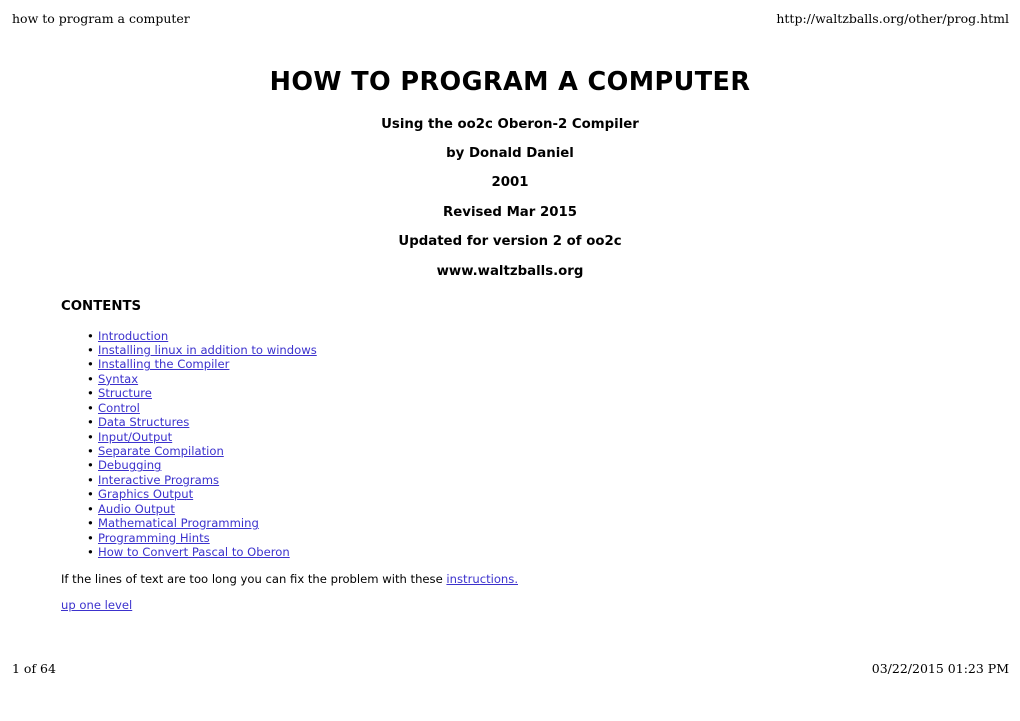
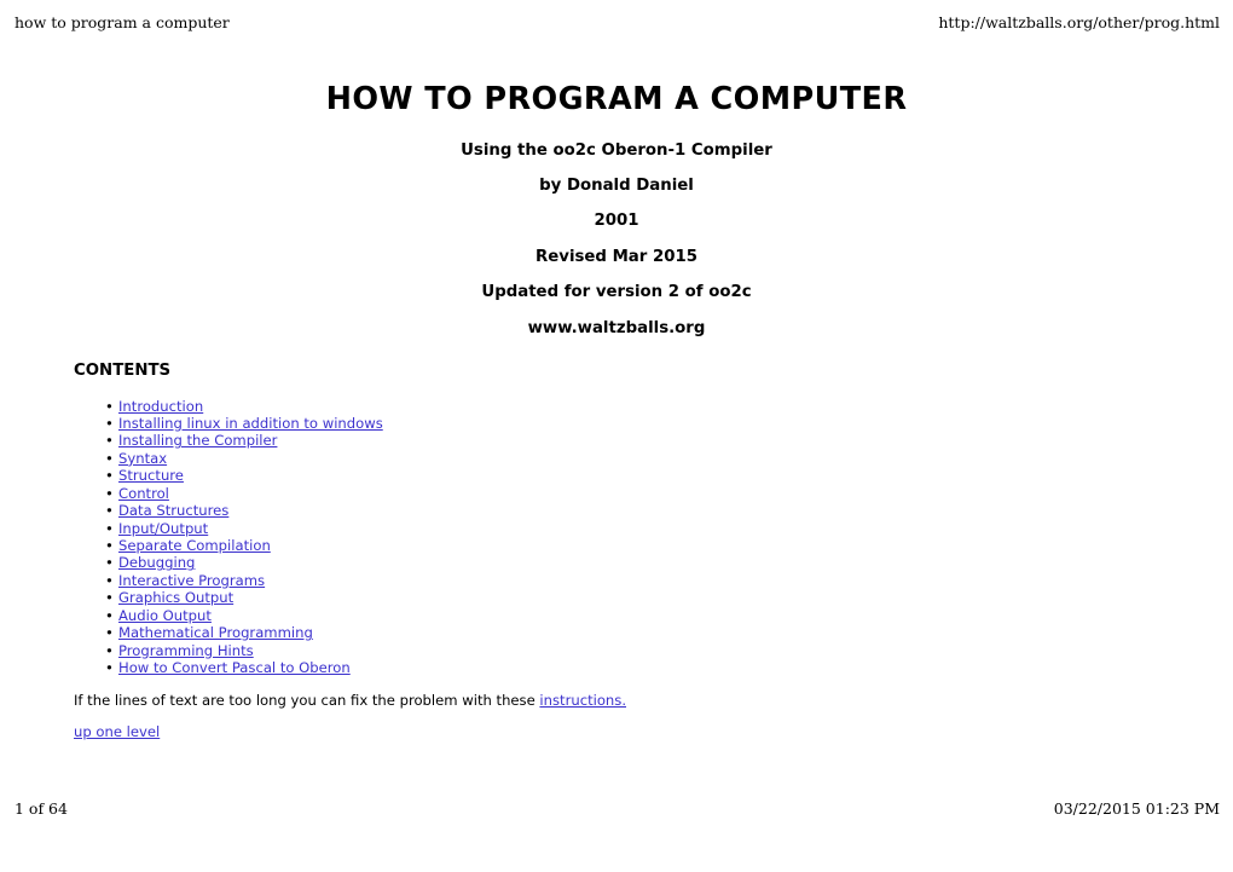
  how to program a computer
  http://waltzballs.org/other/prog.html
  HOW TO PROGRAM A COMPUTER
- Using the oo2c Oberon-2 Compiler
+ Using the oo2c Oberon-1 Compiler
  by Donald Daniel
  2001
  Revised Mar 2015
  Updated for version 2 of oo2c
  www.waltzballs.org
  CONTENTS
  Introduction
  Installing linux in addition to windows
  Installing the Compiler
  Syntax
  Structure
  Control
  Data Structures
  Input/Output
  Separate Compilation
  Debugging
  Interactive Programs
  Graphics Output
  Audio Output
  Mathematical Programming
  Programming Hints
  How to Convert Pascal to Oberon
  If the lines of text are too long you can fix the problem with these instructions.
  up one level
  1 of 64
  03/22/2015 01:23 PM
